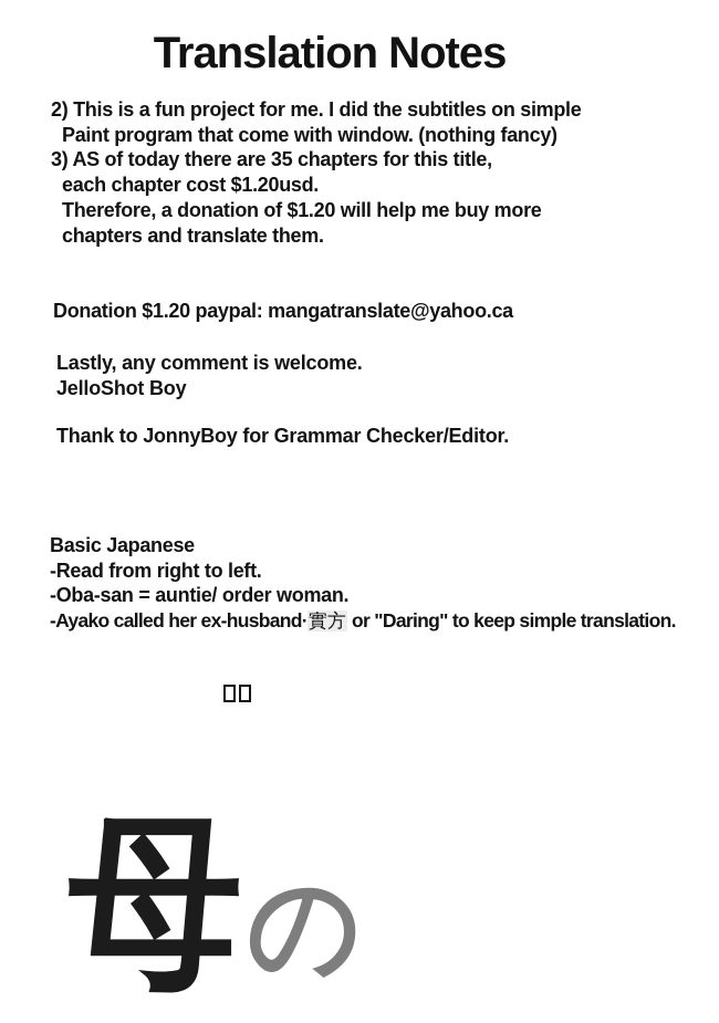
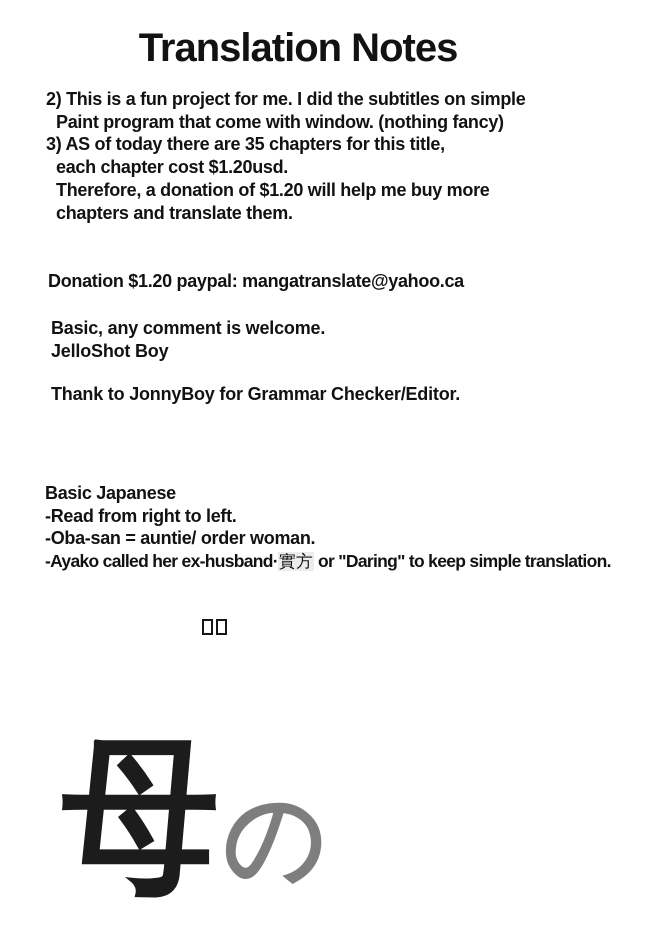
  Translation Notes
  2) This is a fun project for me. I did the subtitles on simple
  Paint program that come with window. (nothing fancy)
  3) AS of today there are 35 chapters for this title,
  each chapter cost $1.20usd.
  Therefore, a donation of $1.20 will help me buy more
  chapters and translate them.
  Donation $1.20 paypal: mangatranslate@yahoo.ca
- Lastly, any comment is welcome.
+ Basic, any comment is welcome.
  JelloShot Boy
  Thank to JonnyBoy for Grammar Checker/Editor.
  Basic Japanese
  -Read from right to left.
  -Oba-san = auntie/ order woman.
  -Ayako called her ex-husband·實方 or "Daring" to keep simple translation.
  母
  の
